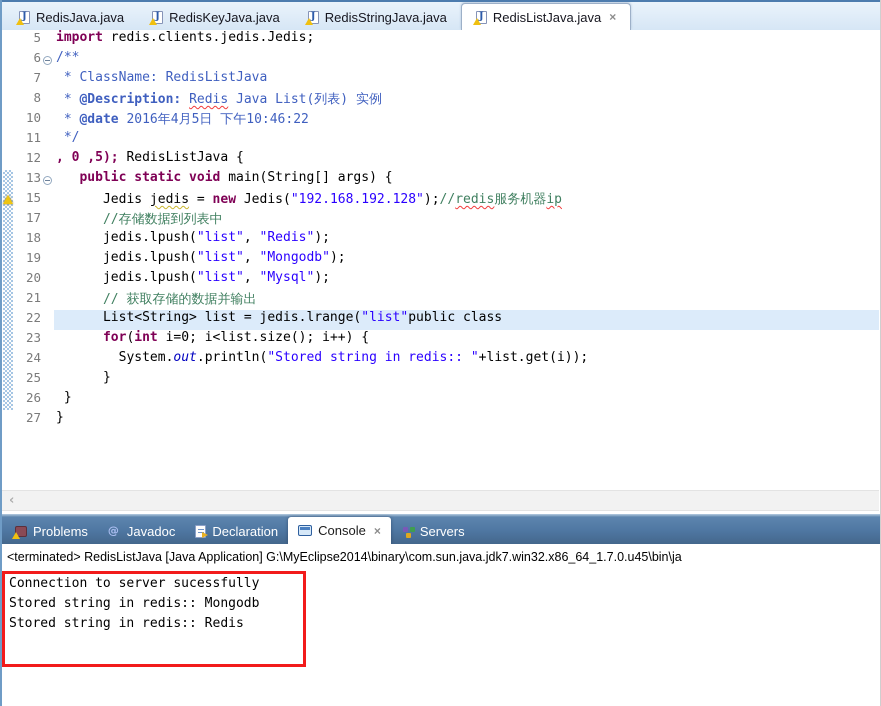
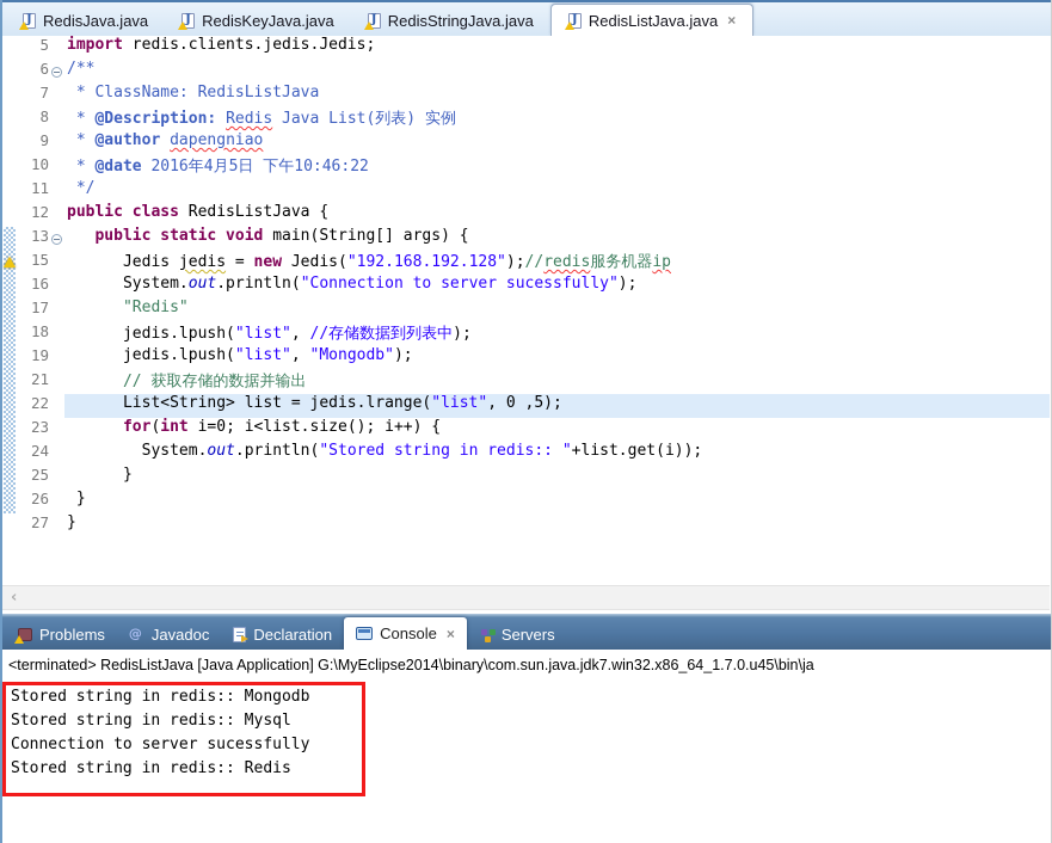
  RedisJava.java
  RedisKeyJava.java
  RedisStringJava.java
  RedisListJava.java
  ×
  5
  import redis.clients.jedis.Jedis;
  6
  /**
  7
  * ClassName: RedisListJava
  8
  * @Description: Redis Java List(列表) 实例
+ 9
+ * @author dapengniao
  10
  * @date 2016年4月5日 下午10:46:22
  11
  */
  12
- , 0 ,5); RedisListJava {
+ public class RedisListJava {
  13
  public static void main(String[] args) {
  15
  Jedis jedis = new Jedis("192.168.192.128");//redis服务机器ip
+ 16
+ System.out.println("Connection to server sucessfully");
  17
- //存储数据到列表中
+ "Redis"
  18
- jedis.lpush("list", "Redis");
+ jedis.lpush("list", //存储数据到列表中);
  19
  jedis.lpush("list", "Mongodb");
- 20
- jedis.lpush("list", "Mysql");
  21
  // 获取存储的数据并输出
  22
- List<String> list = jedis.lrange("list"public class
+ List<String> list = jedis.lrange("list", 0 ,5);
  23
  for(int i=0; i<list.size(); i++) {
  24
  System.out.println("Stored string in redis:: "+list.get(i));
  25
  }
  26
  }
  27
  }
  ‹
  Problems
  Javadoc
  Declaration
  Console
  ×
  Servers
  <terminated> RedisListJava [Java Application] G:\MyEclipse2014\binary\com.sun.java.jdk7.win32.x86_64_1.7.0.u45\bin\ja
- Connection to server sucessfully
+ Stored string in redis:: Mongodb
+ Stored string in redis:: Mysql
- Stored string in redis:: Mongodb
+ Connection to server sucessfully
  Stored string in redis:: Redis
